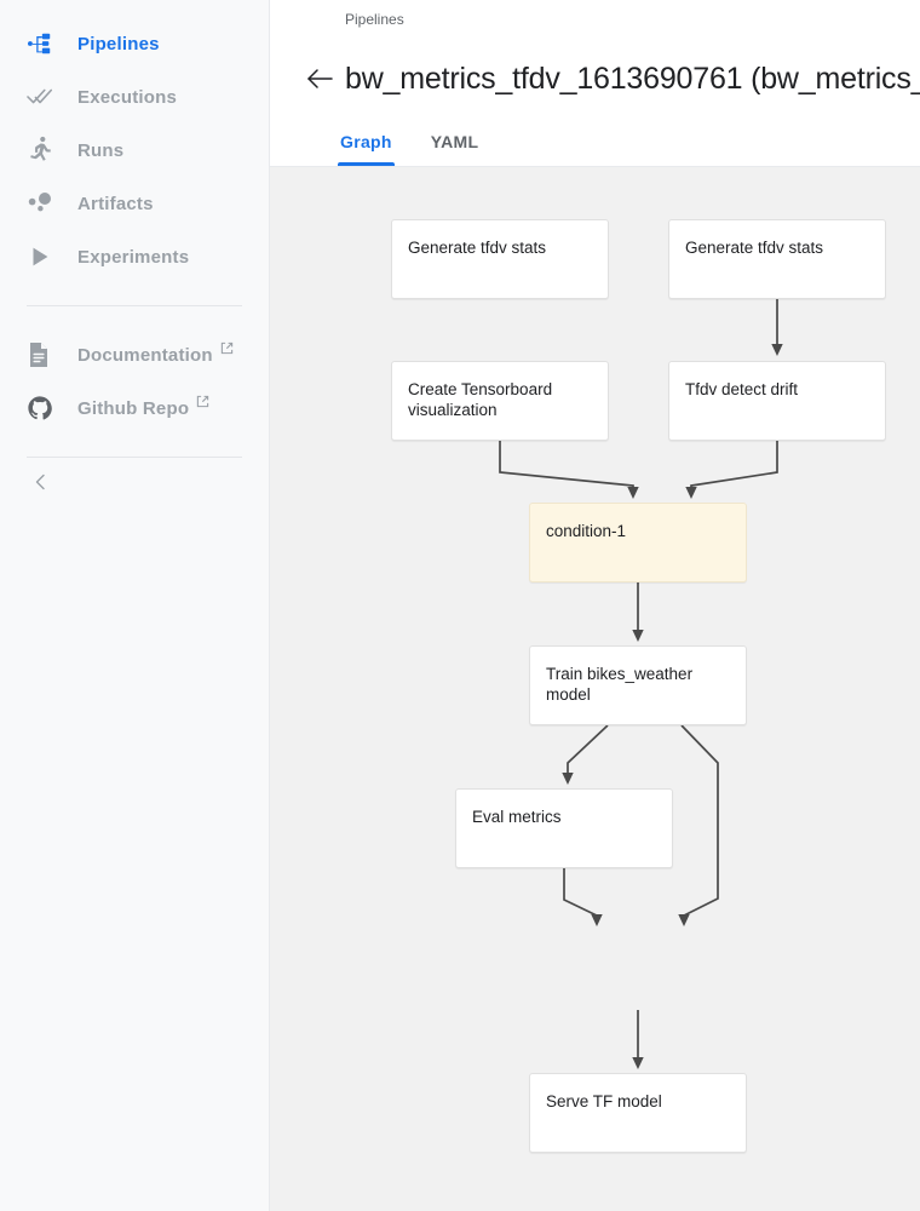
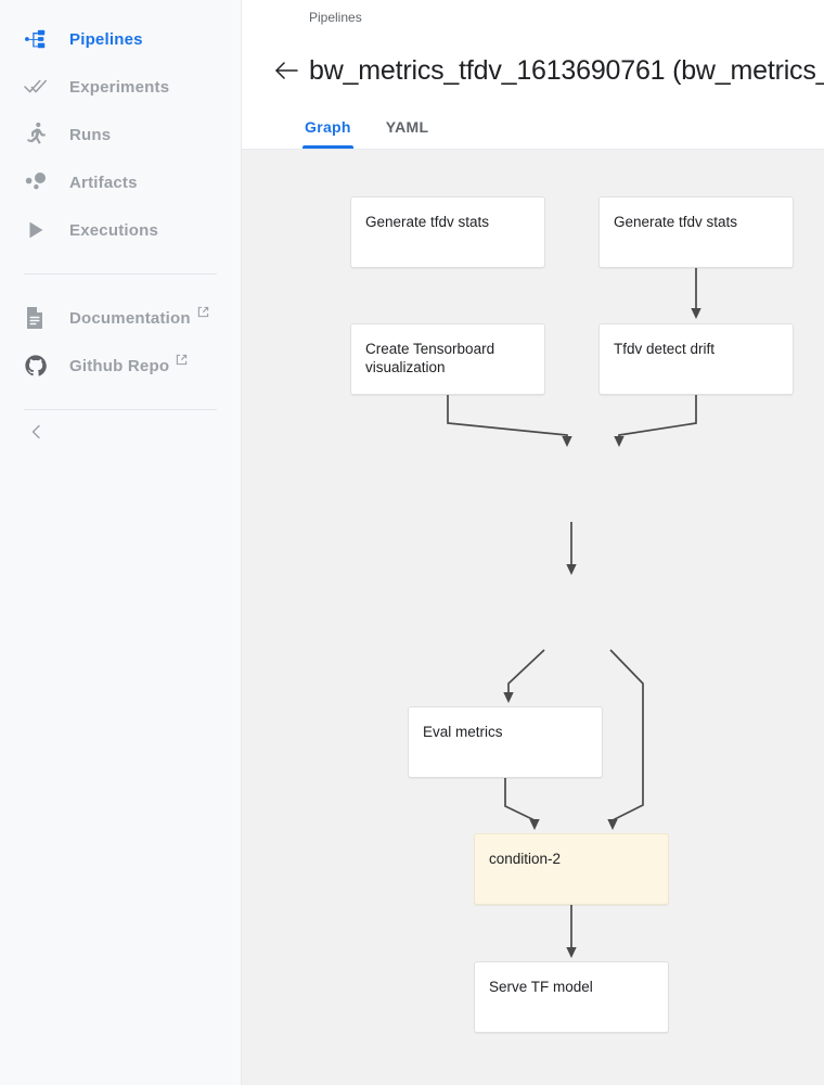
  Pipelines
- Executions
+ Experiments
  Runs
  Artifacts
- Experiments
+ Executions
  Documentation
  Github Repo
  Pipelines
  bw_metrics_tfdv_1613690761 (bw_metrics
  Graph
  YAML
  Generate tfdv stats
  Generate tfdv stats
  Create Tensorboard
  visualization
  Tfdv detect drift
- condition-1
- Train bikes_weather
- model
  Eval metrics
+ condition-2
  Serve TF model
